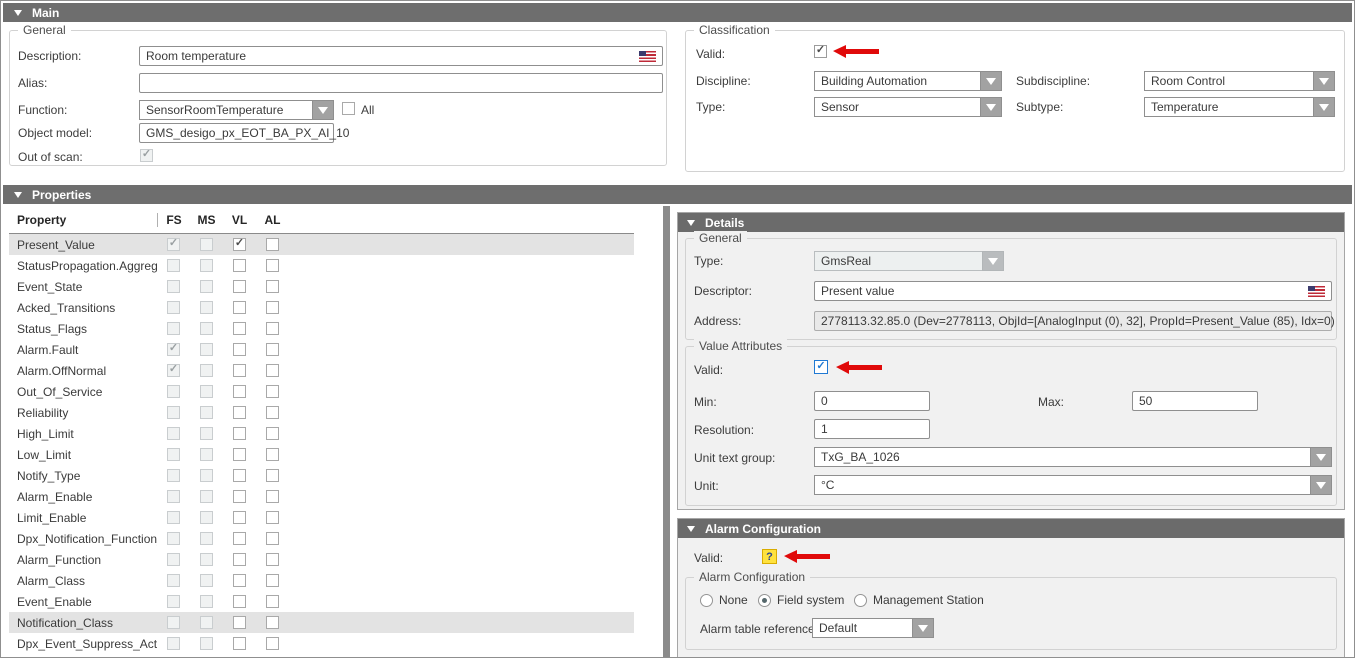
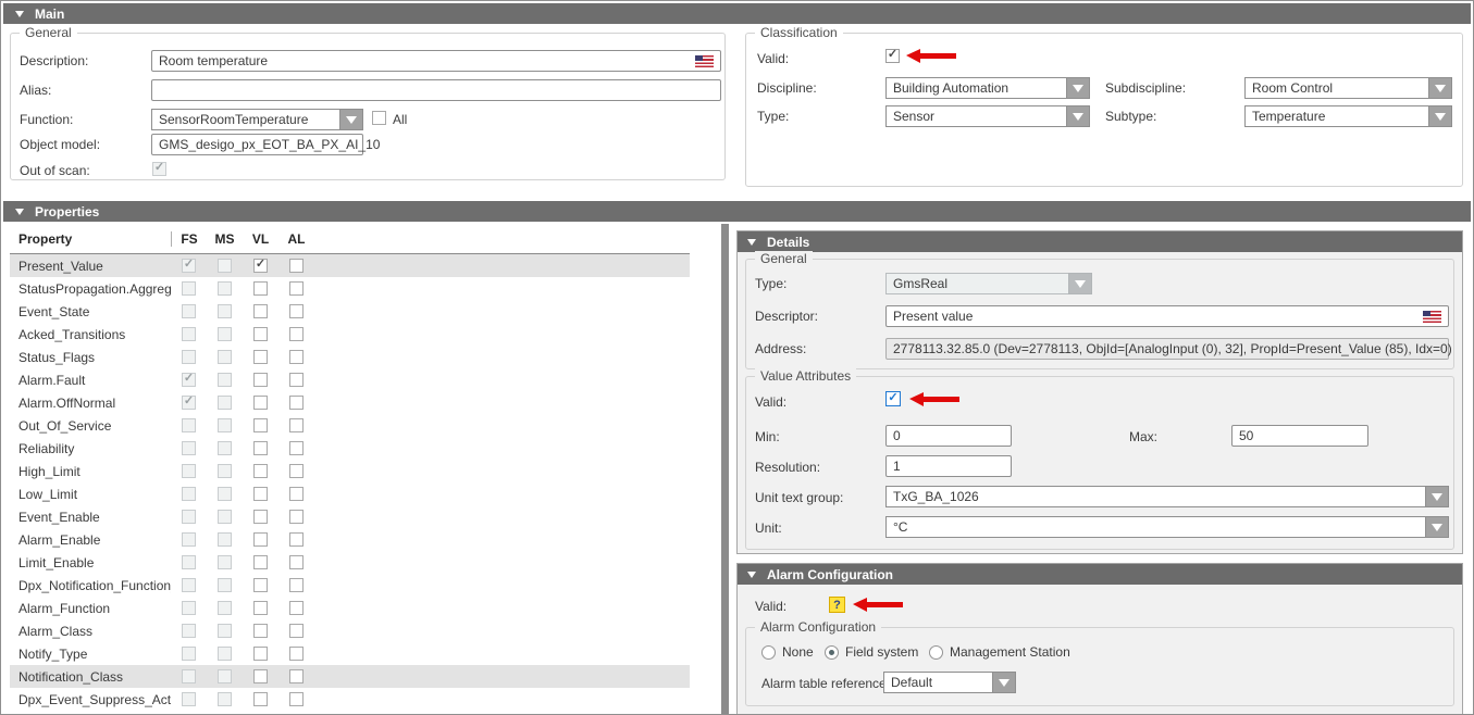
  Main
  General
  Description:
  Room temperature
  Alias:
  Function:
  SensorRoomTemperature
  All
  Object model:
  GMS_desigo_px_EOT_BA_PX_AI_10
  Out of scan:
  ✓
  Classification
  Valid:
  ✓
  Discipline:
  Building Automation
  Subdiscipline:
  Room Control
  Type:
  Sensor
  Subtype:
  Temperature
  Properties
  Property
  FS
  MS
  VL
  AL
  Present_Value
  ✓
  ✓
  StatusPropagation.Aggreg
  Event_State
  Acked_Transitions
  Status_Flags
  Alarm.Fault
  ✓
  Alarm.OffNormal
  ✓
  Out_Of_Service
  Reliability
  High_Limit
  Low_Limit
- Notify_Type
+ Event_Enable
  Alarm_Enable
  Limit_Enable
  Dpx_Notification_Function
  Alarm_Function
  Alarm_Class
- Event_Enable
+ Notify_Type
  Notification_Class
  Dpx_Event_Suppress_Act
  Details
  General
  Type:
  GmsReal
  Descriptor:
  Present value
  Address:
  2778113.32.85.0 (Dev=2778113, ObjId=[AnalogInput (0), 32], PropId=Present_Value (85), Idx=0)
  Value Attributes
  Valid:
  ✓
  Min:
  0
  Max:
  50
  Resolution:
  1
  Unit text group:
  TxG_BA_1026
  Unit:
  °C
  Alarm Configuration
  Valid:
  ?
  Alarm Configuration
  None
  Field system
  Management Station
  Alarm table referenc
  Default
